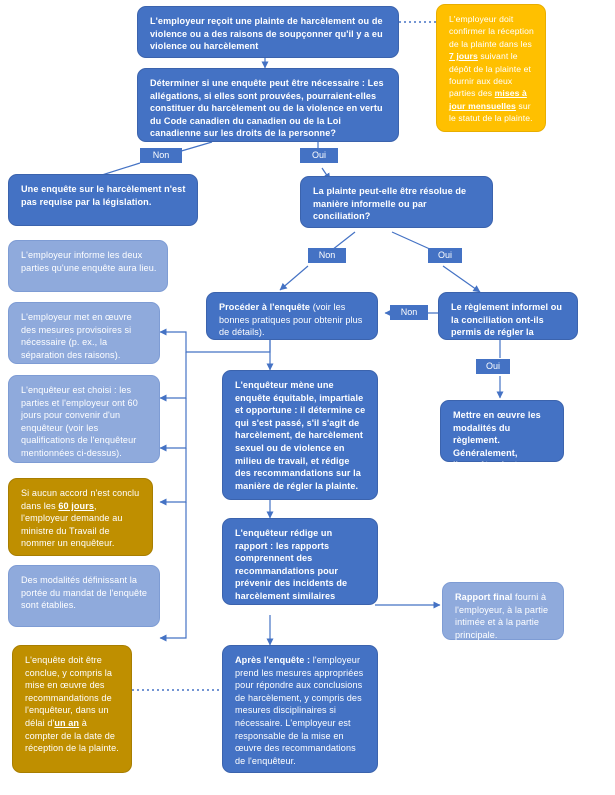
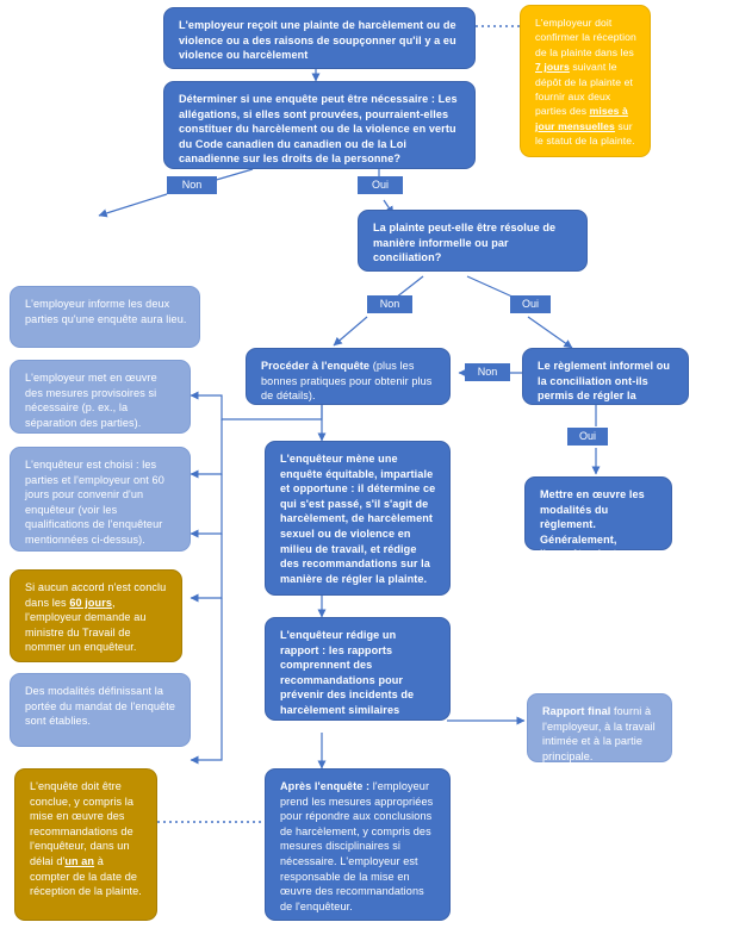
  L'employeur reçoit une plainte de harcèlement ou de violence ou a des raisons de soupçonner qu'il y a eu violence ou harcèlement
  L'employeur doit confirmer la réception de la plainte dans les 7 jours suivant le dépôt de la plainte et fournir aux deux parties des mises à jour mensuelles sur le statut de la plainte.
  Déterminer si une enquête peut être nécessaire : Les allégations, si elles sont prouvées, pourraient-elles constituer du harcèlement ou de la violence en vertu du Code canadien du canadien ou de la Loi canadienne sur les droits de la personne?
  Non
  Oui
- Une enquête sur le harcèlement n'est pas requise par la législation.
  La plainte peut-elle être résolue de manière informelle ou par conciliation?
  L'employeur informe les deux parties qu'une enquête aura lieu.
  Non
  Oui
- L'employeur met en œuvre des mesures provisoires si nécessaire (p. ex., la séparation des raisons).
+ L'employeur met en œuvre des mesures provisoires si nécessaire (p. ex., la séparation des parties).
  L'enquêteur est choisi : les parties et l'employeur ont 60 jours pour convenir d'un enquêteur (voir les qualifications de l'enquêteur mentionnées ci-dessus).
  Si aucun accord n'est conclu dans les 60 jours, l'employeur demande au ministre du Travail de nommer un enquêteur.
  Des modalités définissant la portée du mandat de l'enquête sont établies.
  L'enquête doit être conclue, y compris la mise en œuvre des recommandations de l'enquêteur, dans un délai d'un an à compter de la date de réception de la plainte.
- Procéder à l'enquête (voir les bonnes pratiques pour obtenir plus de détails).
+ Procéder à l'enquête (plus les bonnes pratiques pour obtenir plus de détails).
  Non
  L'enquêteur mène une enquête équitable, impartiale et opportune : il détermine ce qui s'est passé, s'il s'agit de harcèlement, de harcèlement sexuel ou de violence en milieu de travail, et rédige des recommandations sur la manière de régler la plainte.
  L'enquêteur rédige un rapport : les rapports comprennent des recommandations pour prévenir des incidents de harcèlement similaires
  Après l'enquête : l'employeur prend les mesures appropriées pour répondre aux conclusions de harcèlement, y compris des mesures disciplinaires si nécessaire. L'employeur est responsable de la mise en œuvre des recommandations de l'enquêteur.
  Le règlement informel ou la conciliation ont-ils permis de régler la plainte?
  Oui
  Mettre en œuvre les modalités du règlement. Généralement, l'enquête n'est pas
- Rapport final fourni à l'employeur, à la partie intimée et à la partie principale.
+ Rapport final fourni à l'employeur, à la travail intimée et à la partie principale.
